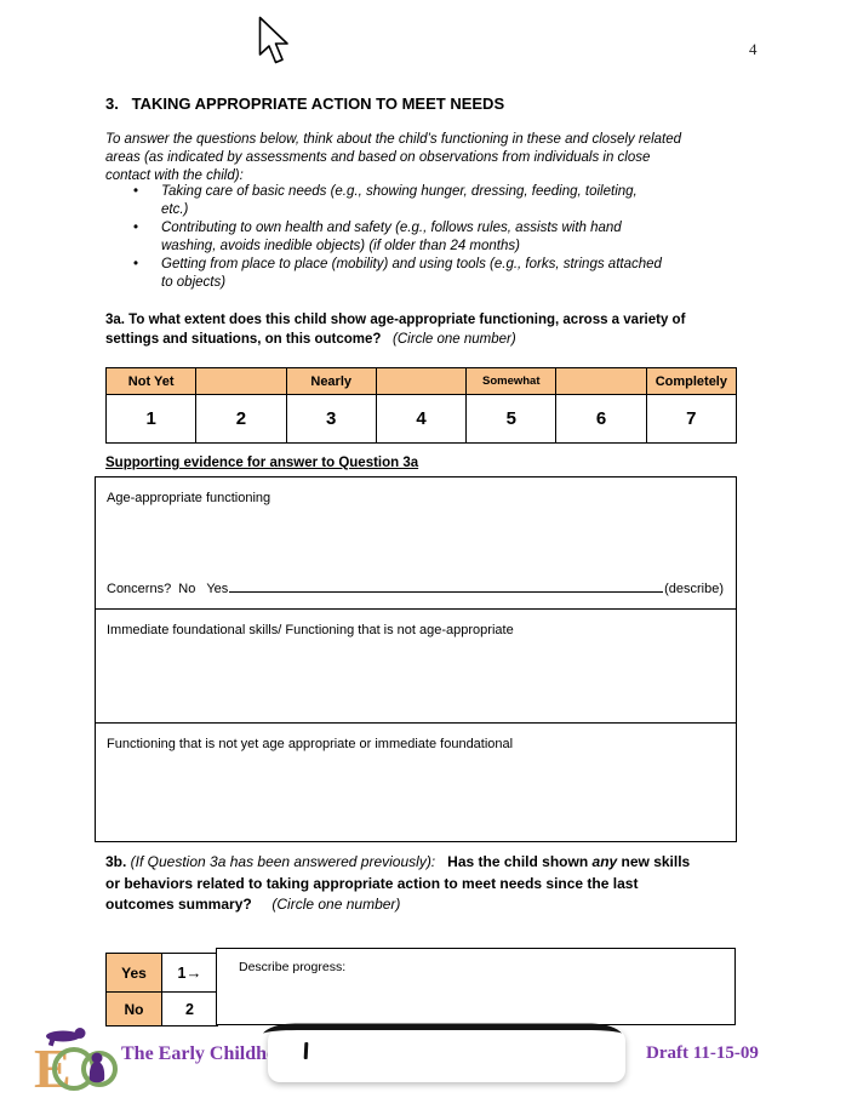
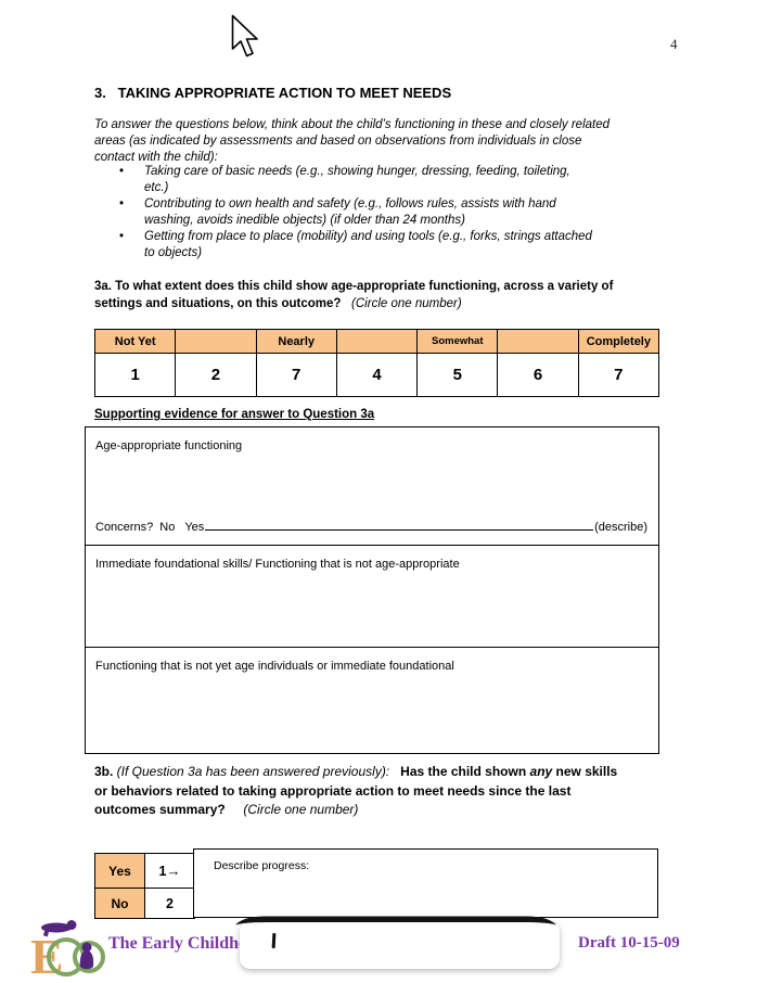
  4
  3. TAKING APPROPRIATE ACTION TO MEET NEEDS
  To answer the questions below, think about the child’s functioning in these and closely related
  areas (as indicated by assessments and based on observations from individuals in close
  contact with the child):
  •
  Taking care of basic needs (e.g., showing hunger, dressing, feeding, toileting,
  etc.)
  •
  Contributing to own health and safety (e.g., follows rules, assists with hand
  washing, avoids inedible objects) (if older than 24 months)
  •
  Getting from place to place (mobility) and using tools (e.g., forks, strings attached
  to objects)
  3a. To what extent does this child show age-appropriate functioning, across a variety of
  settings and situations, on this outcome? (Circle one number)
  Not Yet		Nearly		Somewhat		Completely
- 1	2	3	4	5	6	7
+ 1	2	7	4	5	6	7
  Supporting evidence for answer to Question 3a
  Age-appropriate functioning
  Concerns? No Yes
  (describe)
  Immediate foundational skills/ Functioning that is not age-appropriate
- Functioning that is not yet age appropriate or immediate foundational
+ Functioning that is not yet age individuals or immediate foundational
  3b. (If Question 3a has been answered previously): Has the child shown any new skills
  or behaviors related to taking appropriate action to meet needs since the last
  outcomes summary? (Circle one number)
  Yes	1→
  No	2
  Describe progress:
  The Early Childh
- Draft 11-15-09
+ Draft 10-15-09
